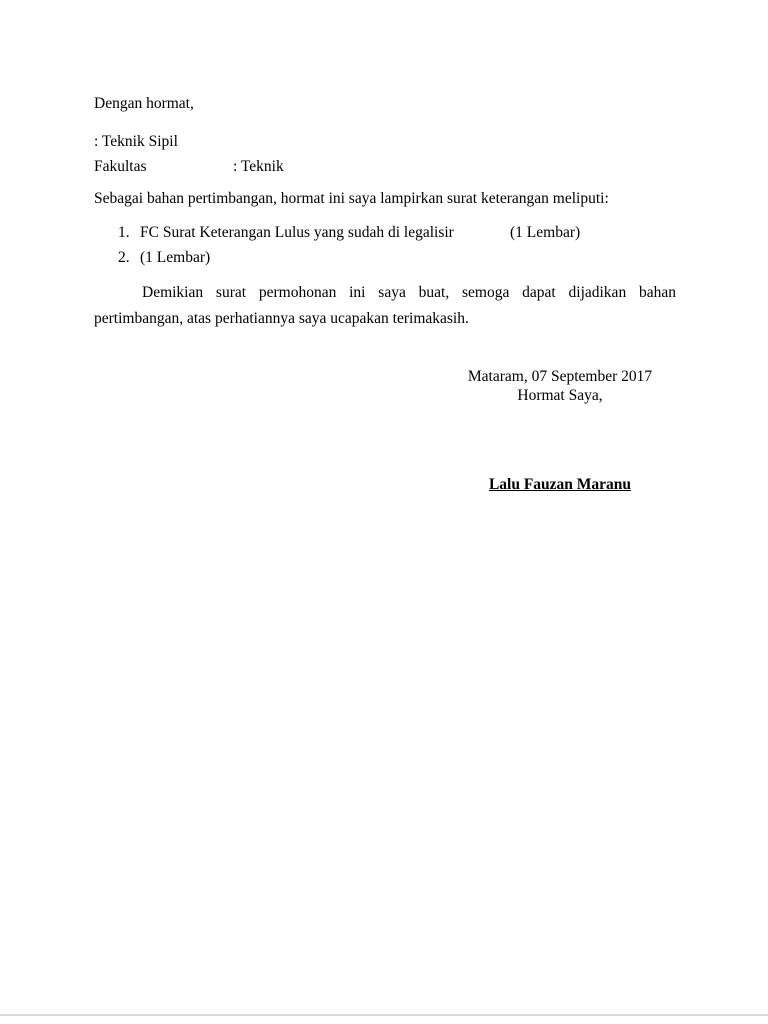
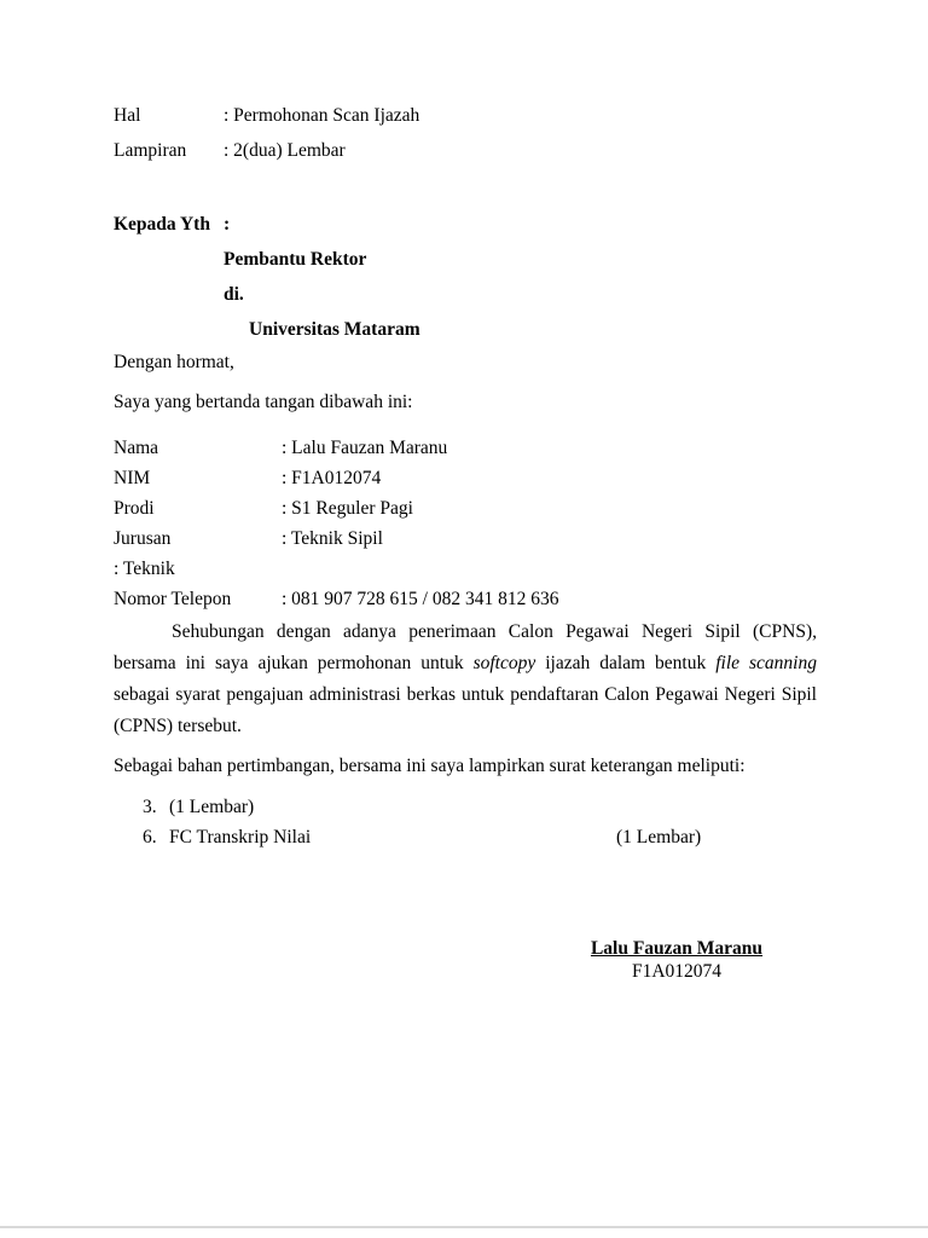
+ Hal
+ : Permohonan Scan Ijazah
+ Lampiran
+ : 2(dua) Lembar
+ Kepada Yth
+ :
+ Pembantu Rektor
+ di.
+ Universitas Mataram
  Dengan hormat,
+ Saya yang bertanda tangan dibawah ini:
+ Nama
+ : Lalu Fauzan Maranu
+ NIM
+ : F1A012074
+ Prodi
+ : S1 Reguler Pagi
+ Jurusan
  : Teknik Sipil
- Fakultas
  : Teknik
+ Nomor Telepon
+ : 081 907 728 615 / 082 341 812 636
+ Sehubungan dengan adanya penerimaan Calon Pegawai Negeri Sipil (CPNS), bersama ini saya ajukan permohonan untuk softcopy ijazah dalam bentuk file scanning sebagai syarat pengajuan administrasi berkas untuk pendaftaran Calon Pegawai Negeri Sipil (CPNS) tersebut.
- Sebagai bahan pertimbangan, hormat ini saya lampirkan surat keterangan meliputi:
+ Sebagai bahan pertimbangan, bersama ini saya lampirkan surat keterangan meliputi:
- 1.
+ 3.
- FC Surat Keterangan Lulus yang sudah di legalisir
  (1 Lembar)
- 2.
+ 6.
+ FC Transkrip Nilai
  (1 Lembar)
- Demikian surat permohonan ini saya buat, semoga dapat dijadikan bahan pertimbangan, atas perhatiannya saya ucapakan terimakasih.
- Mataram, 07 September 2017
- Hormat Saya,
  Lalu Fauzan Maranu
+ F1A012074
